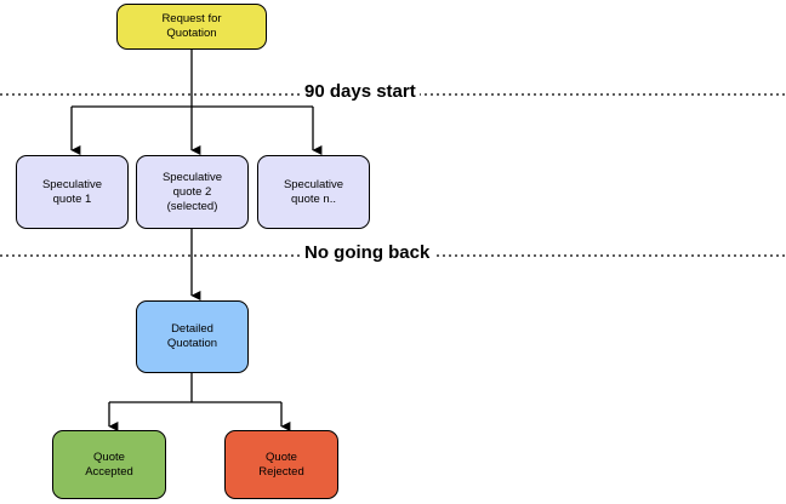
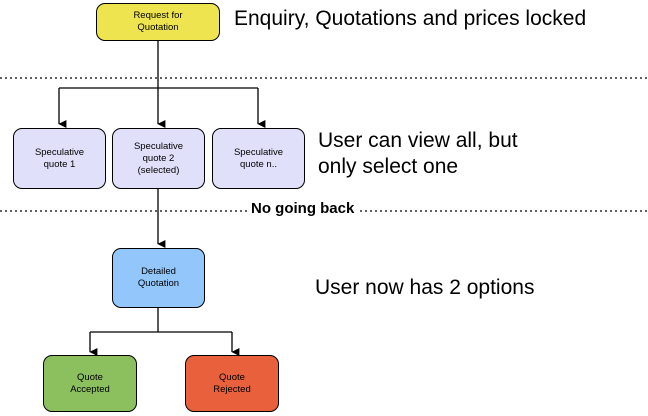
  Request for
  Quotation
  Speculative
  quote 1
  Speculative
  quote 2
  (selected)
  Speculative
  quote n..
  Detailed
  Quotation
  Quote
  Accepted
  Quote
  Rejected
- 90 days start
  No going back
+ Enquiry, Quotations and prices locked
+ User can view all, but
+ only select one
+ User now has 2 options
